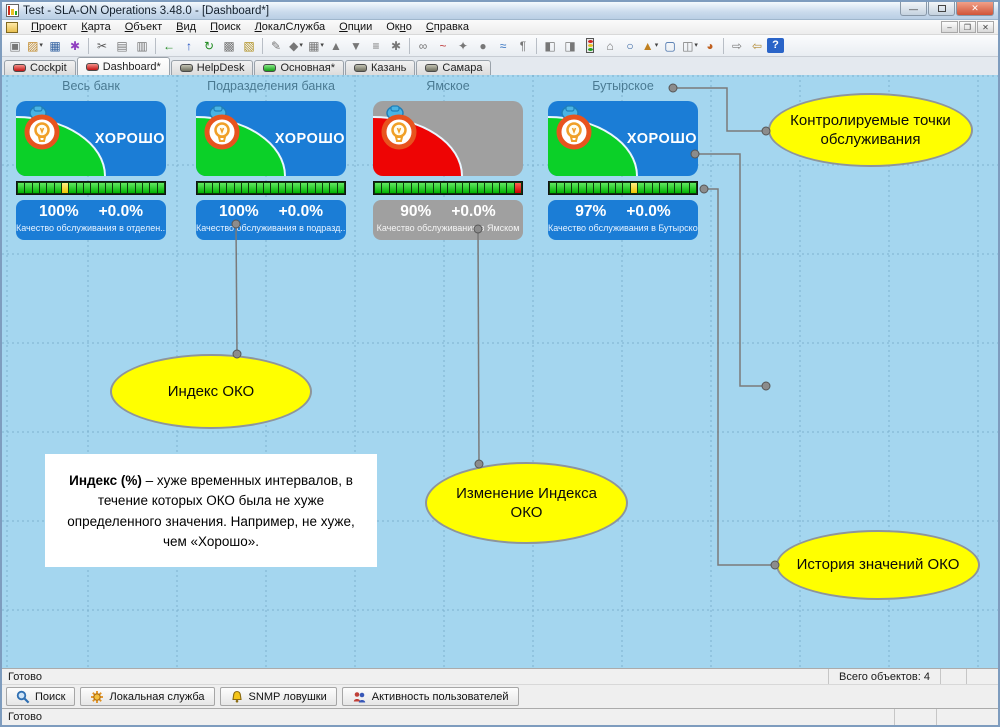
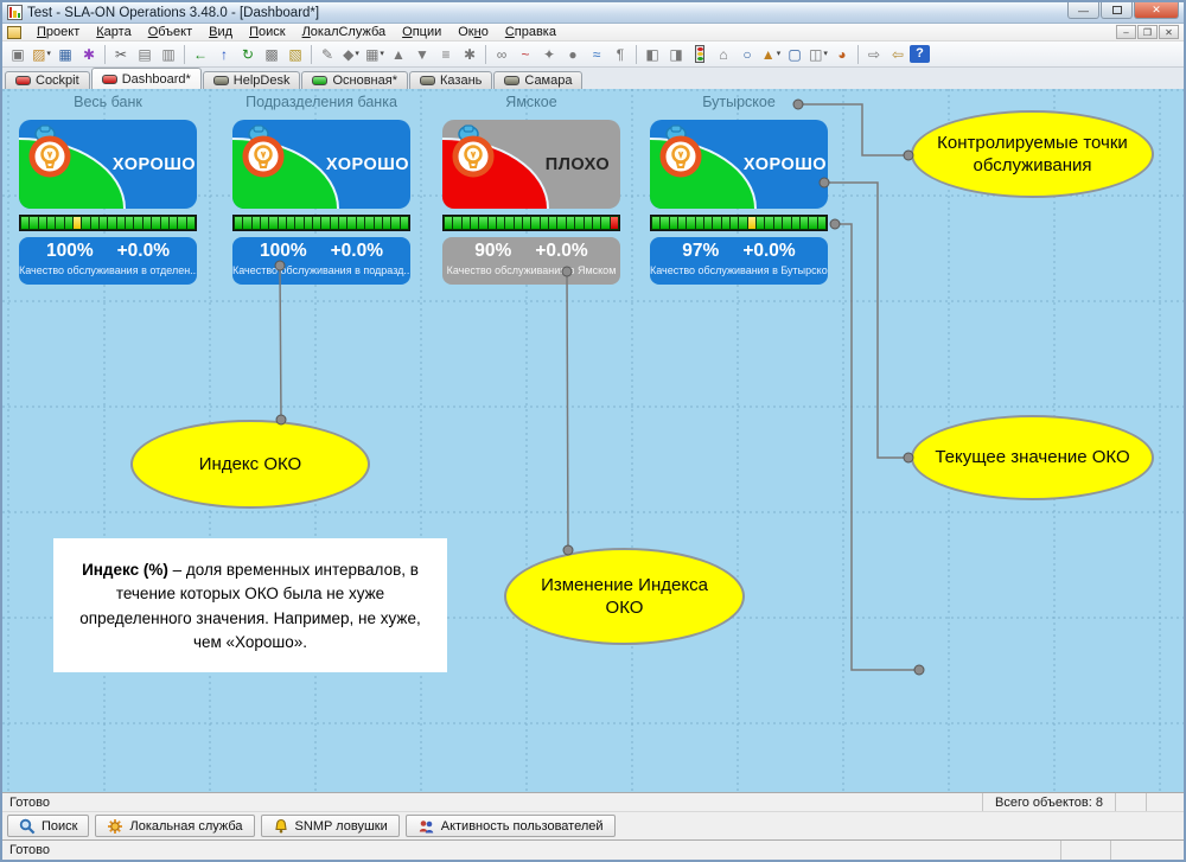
  Test - SLA-ON Operations 3.48.0 - [Dashboard*]
  —
  ✕
  Проект
  Карта
  Объект
  Вид
  Поиск
  ЛокалСлужба
  Опции
  Окно
  Справка
  –
  ❐
  ✕
  ▣
  ▨
  ▦
  ✱
  ✂
  ▤
  ▥
  ←
  ↑
  ↻
  ▩
  ▧
  ✎
  ◆
  ▦
  ▲
  ▼
  ≡
  ✱
  ∞
  ~
  ✦
  ●
  ≈
  ¶
  ◧
  ◨
  ⌂
  ○
  ▲
  ▢
  ◫
  ◕
  ⇨
  ⇦
  ?
  Cockpit
  Dashboard*
  HelpDesk
  Основная*
  Казань
  Самара
  Весь банк
  ХОРОШО
  100%
  +0.0%
  Качество обслуживания в отделен..
  Подразделения банка
  ХОРОШО
  100%
  +0.0%
  Качество обслуживания в подразд..
  Ямское
+ ПЛОХО
  90%
  +0.0%
  Качество обслуживани Ямском
  Бутырское
  ХОРОШО
  97%
  +0.0%
  Качество обслуживания в Бутырско
  Контролируемые точки обслуживания
  Индекс ОКО
+ Текущее значение ОКО
  Изменение Индекса ОКО
- История значений ОКО
- Индекс (%) – хуже временных интервалов, в течение которых ОКО была не хуже определенного значения. Например, не хуже, чем «Хорошо».
+ Индекс (%) – доля временных интервалов, в течение которых ОКО была не хуже определенного значения. Например, не хуже, чем «Хорошо».
  Готово
- Всего объектов: 4
+ Всего объектов: 8
  Поиск
  Локальная служба
  SNMP ловушки
  Активность пользователей
  Готово
